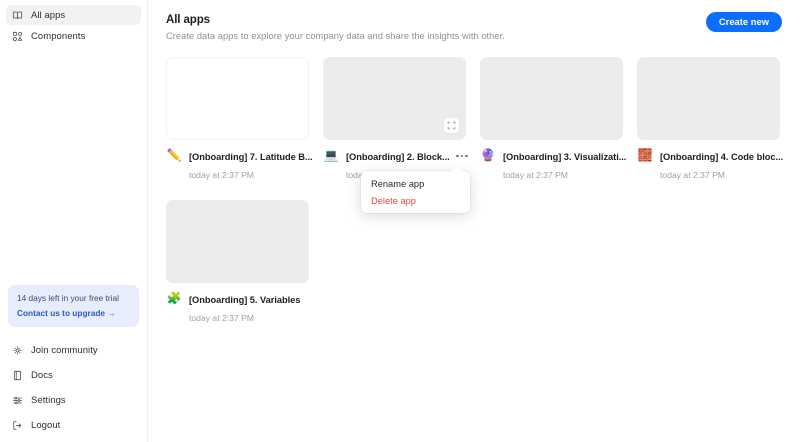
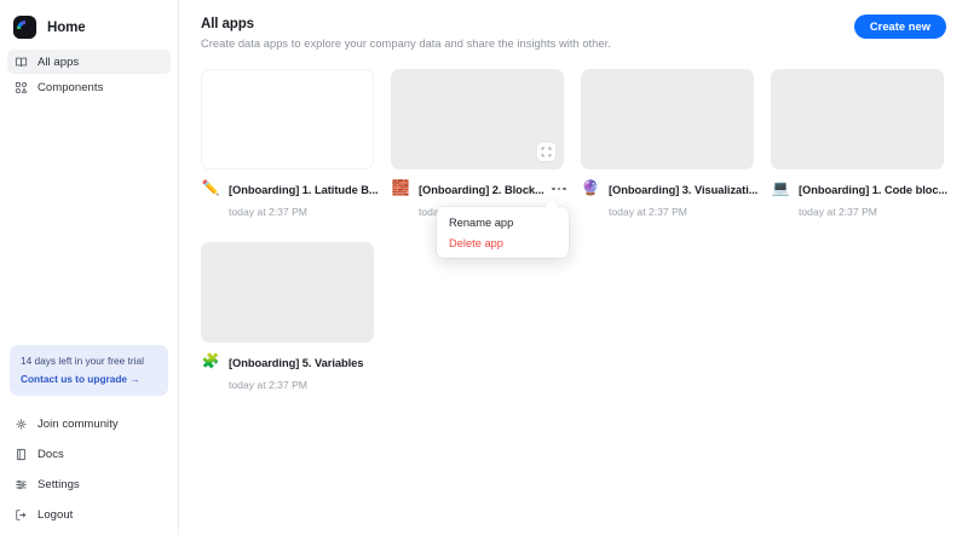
+ Home
  All apps
  Components
  14 days left in your free trial
  Contact us to upgrade →
  Join community
  Docs
  Settings
  Logout
  All apps
  Create data apps to explore your company data and share the insights with other.
  Create new
  ✏️
- [Onboarding] 7. Latitude B... today at 2:37 PM
+ [Onboarding] 1. Latitude B... today at 2:37 PM
- 💻
+ 🧱
  [Onboarding] 2. Block... tod
  🔮
  [Onboarding] 3. Visualizati... today at 2:37 PM
- 🧱
+ 💻
- [Onboarding] 4. Code bloc... today at 2:37 PM
+ [Onboarding] 1. Code bloc... today at 2:37 PM
  🧩
  [Onboarding] 5. Variables today at 2:37 PM
  Rename app
  Delete app
